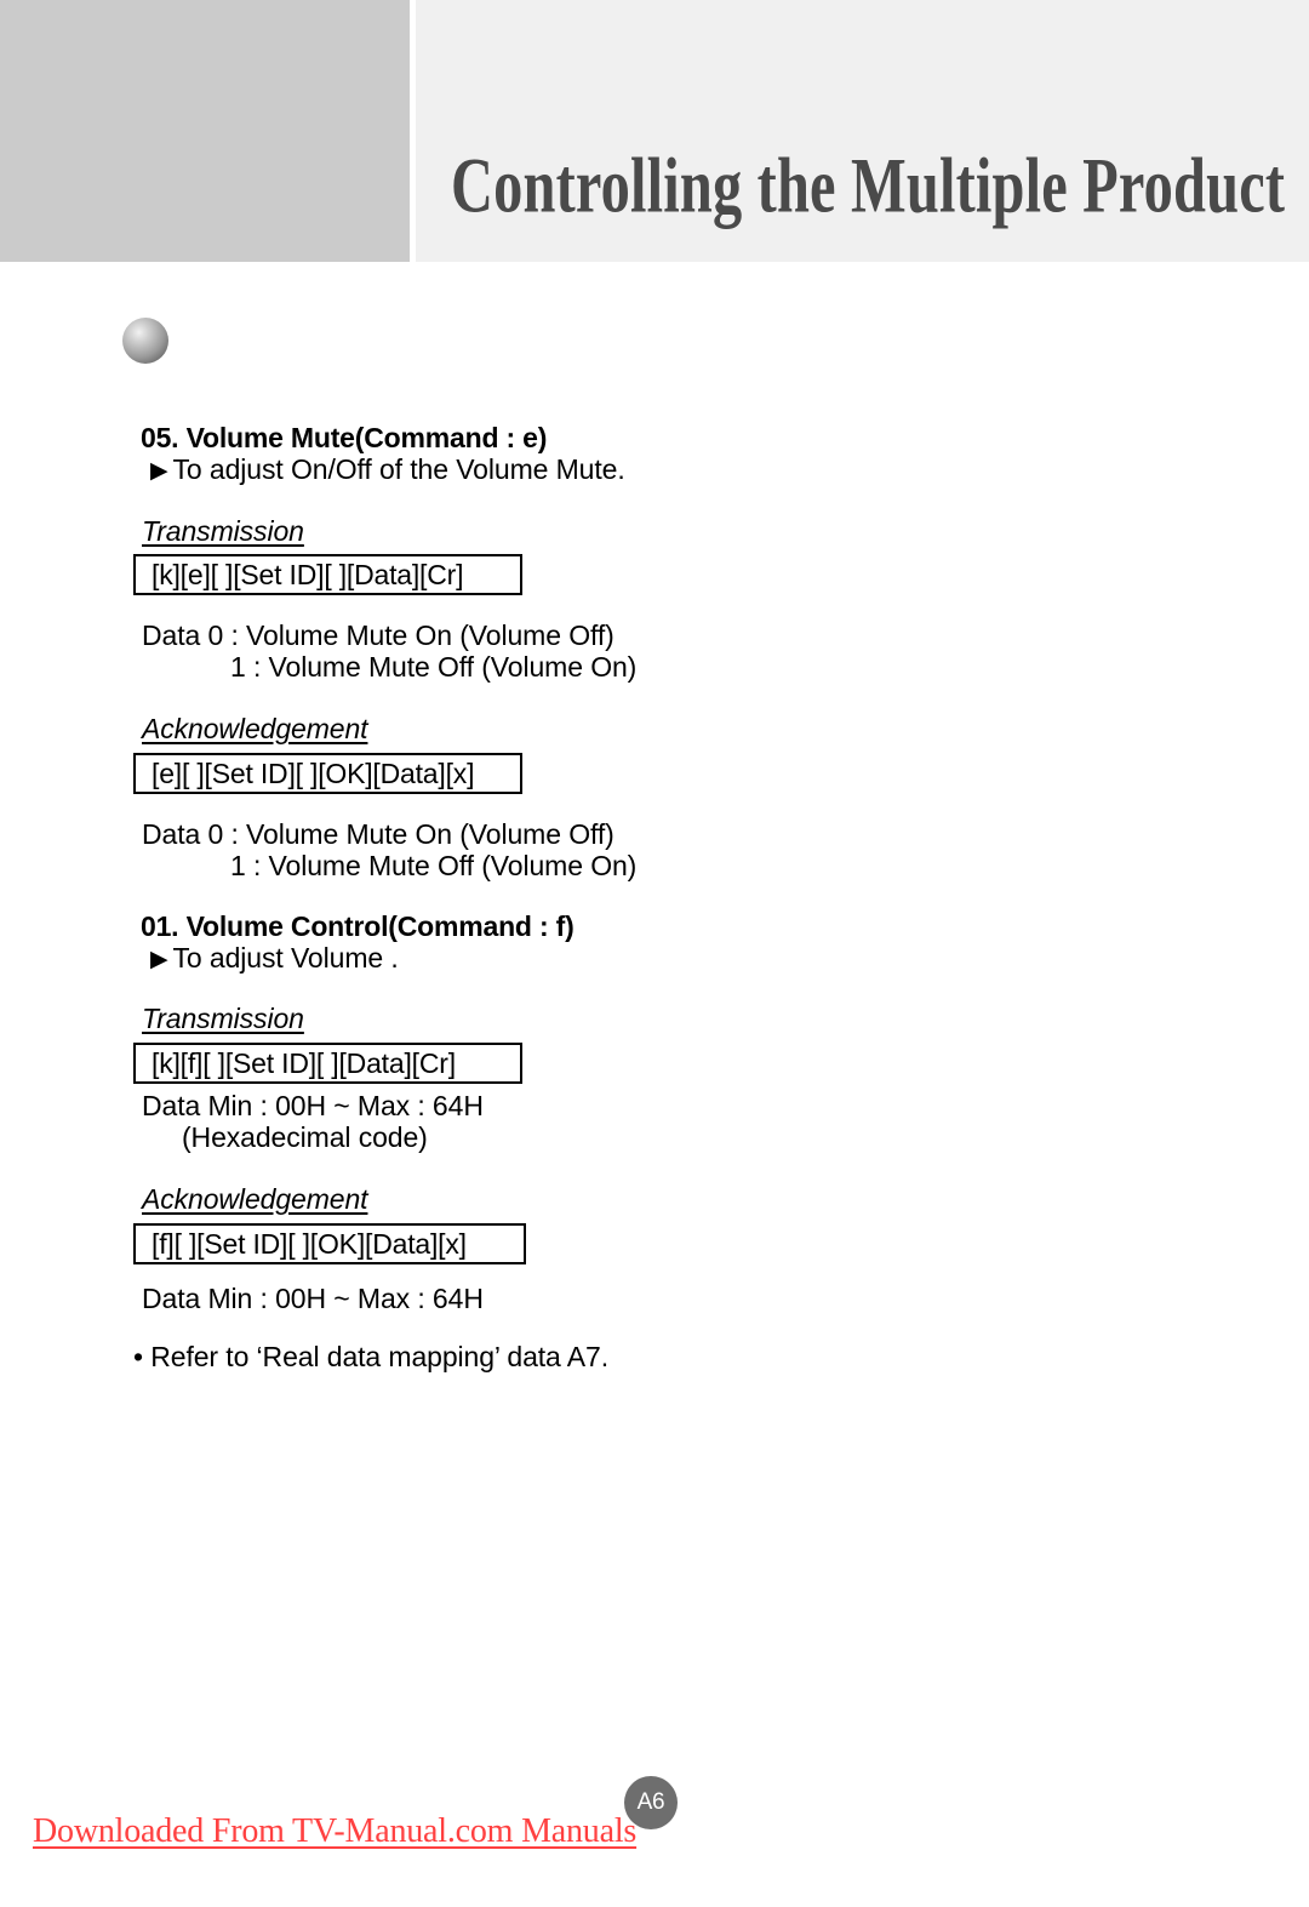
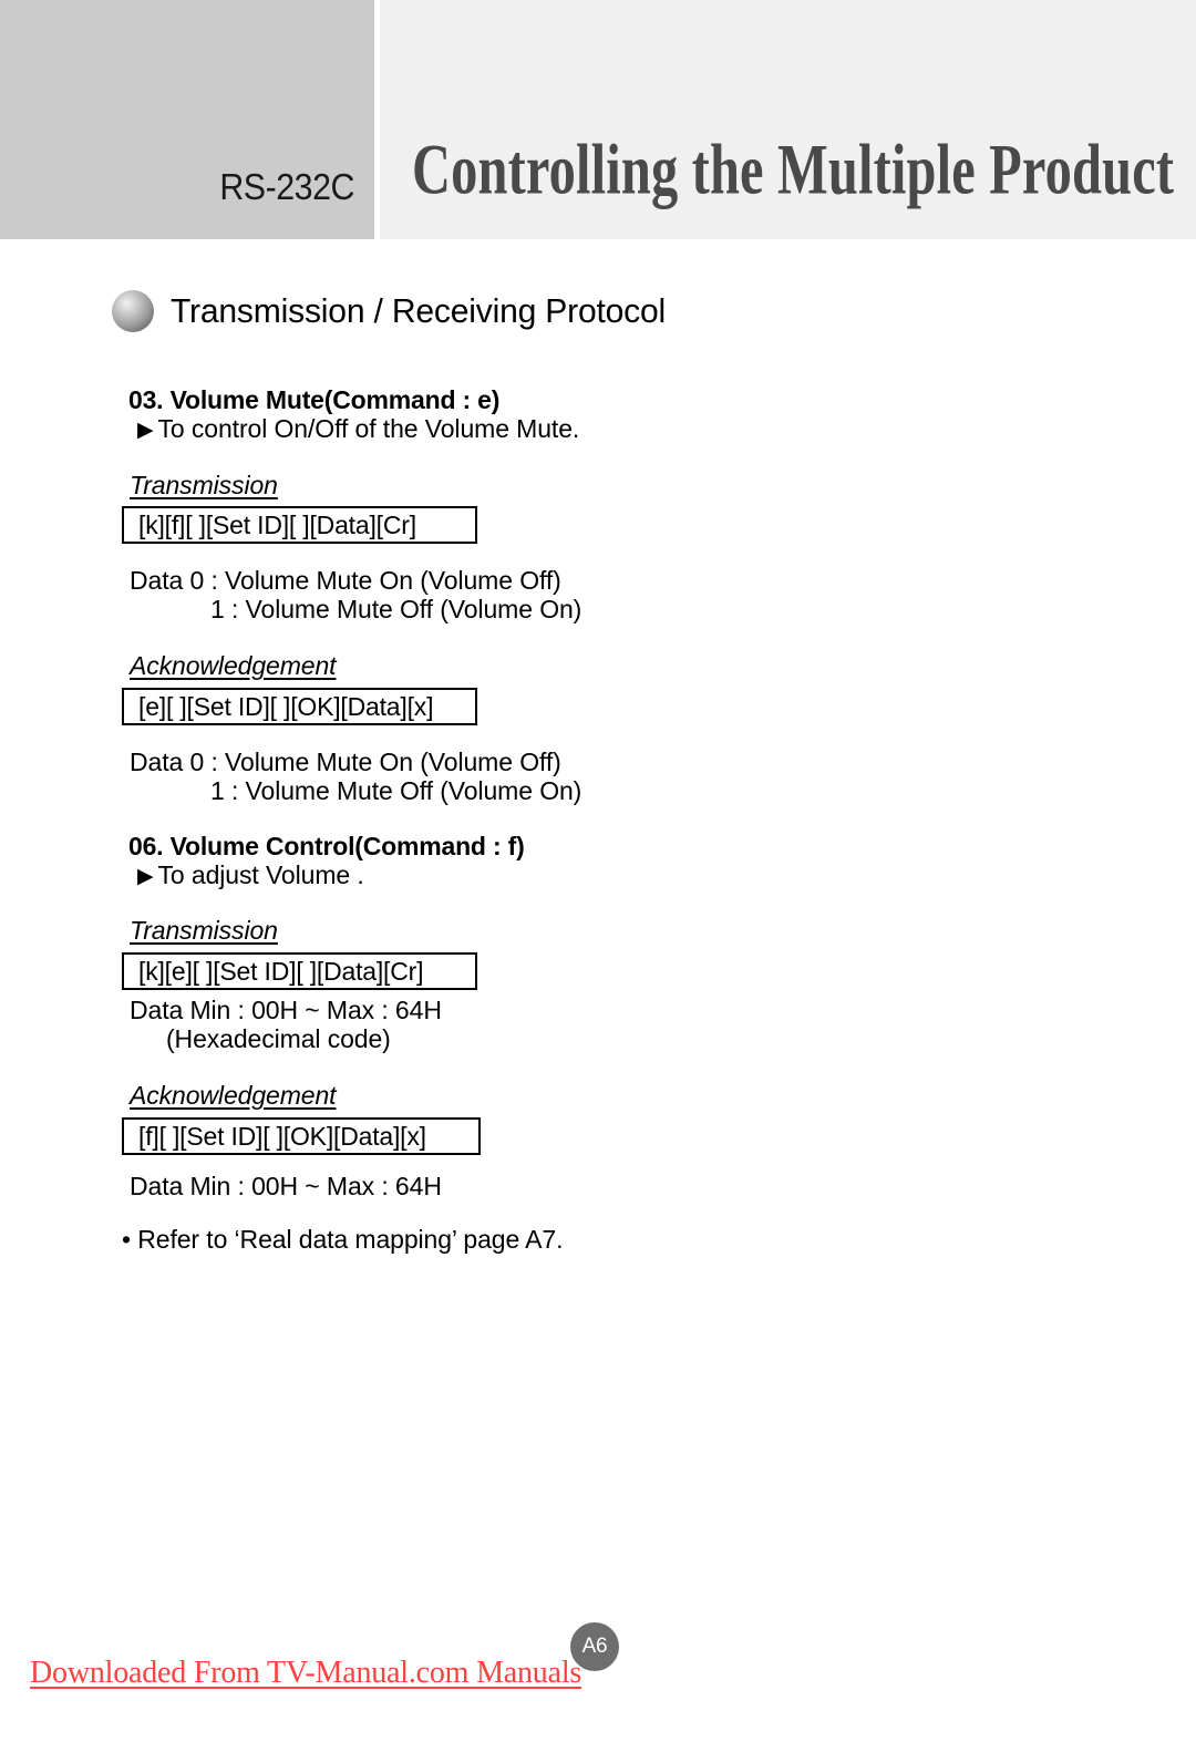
+ RS-232C
  Controlling the Multiple Product
+ Transmission / Receiving Protocol
- 05. Volume Mute(Command : e)
+ 03. Volume Mute(Command : e)
- ▶ To adjust On/Off of the Volume Mute.
+ ▶ To control On/Off of the Volume Mute.
  Transmission
- [k][e][ ][Set ID][ ][Data][Cr]
+ [k][f][ ][Set ID][ ][Data][Cr]
  Data 0 : Volume Mute On (Volume Off)
  1 : Volume Mute Off (Volume On)
  Acknowledgement
  [e][ ][Set ID][ ][OK][Data][x]
  Data 0 : Volume Mute On (Volume Off)
  1 : Volume Mute Off (Volume On)
- 01. Volume Control(Command : f)
+ 06. Volume Control(Command : f)
  ▶ To adjust Volume .
  Transmission
- [k][f][ ][Set ID][ ][Data][Cr]
+ [k][e][ ][Set ID][ ][Data][Cr]
  Data Min : 00H ~ Max : 64H
  (Hexadecimal code)
  Acknowledgement
  [f][ ][Set ID][ ][OK][Data][x]
  Data Min : 00H ~ Max : 64H
- • Refer to ‘Real data mapping’ data A7.
+ • Refer to ‘Real data mapping’ page A7.
  A6
  Downloaded From TV-Manual.com Manuals
